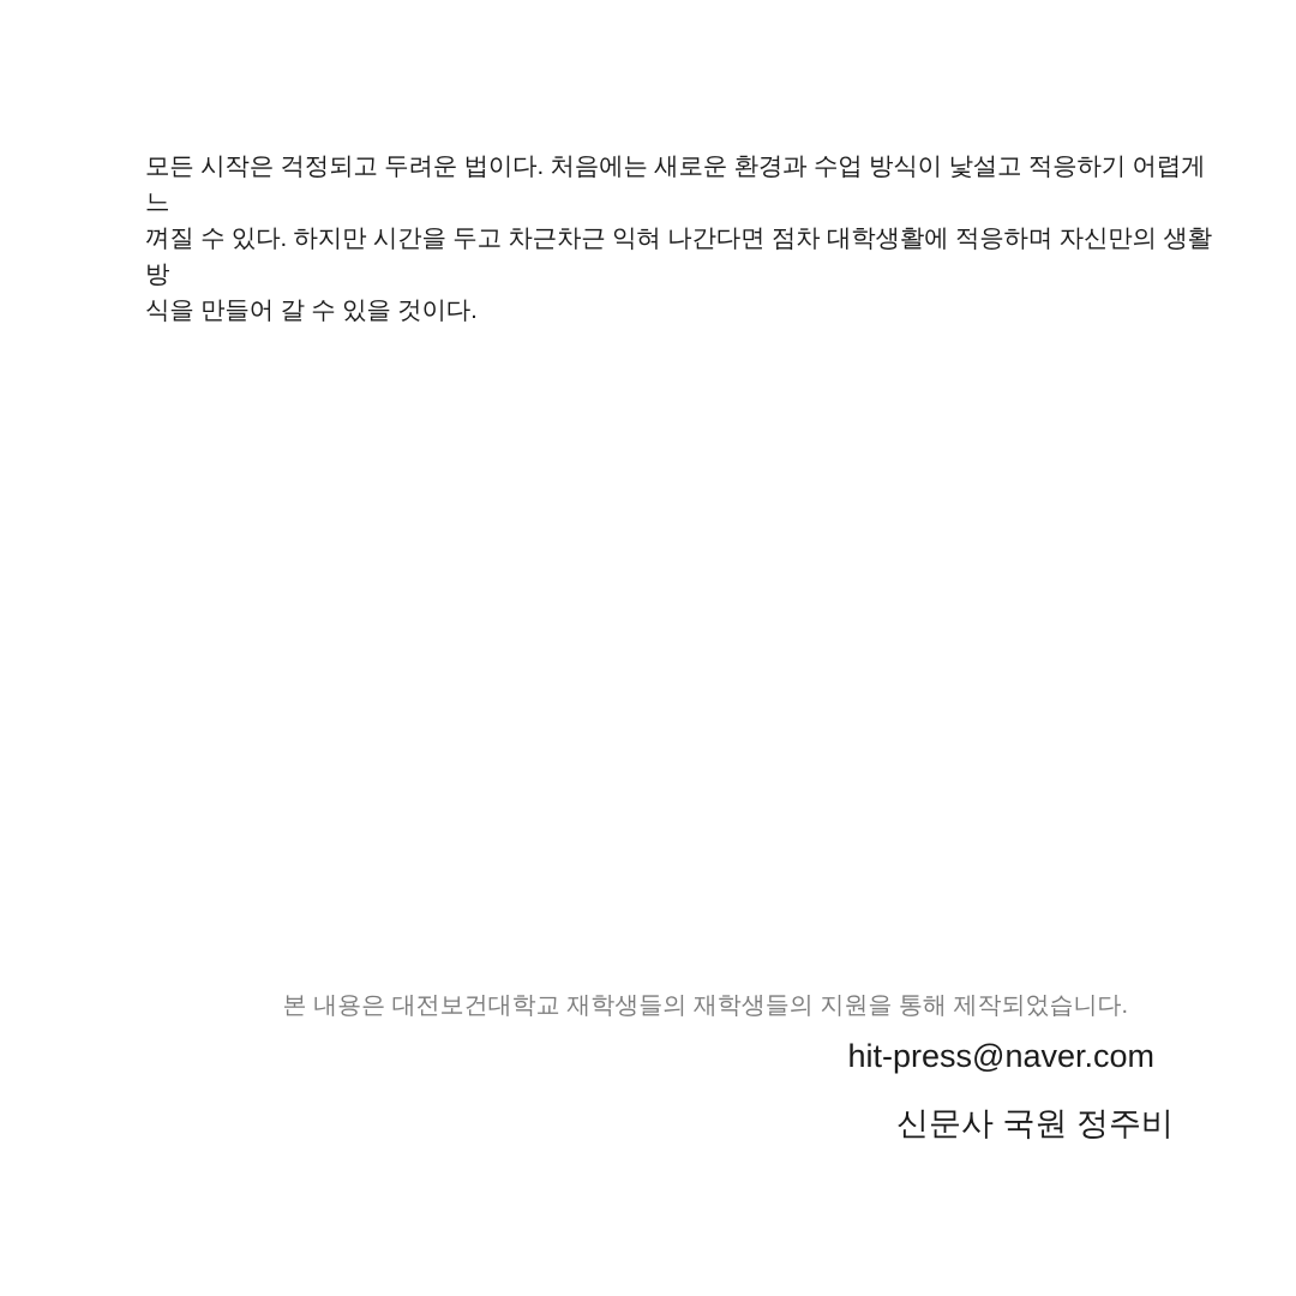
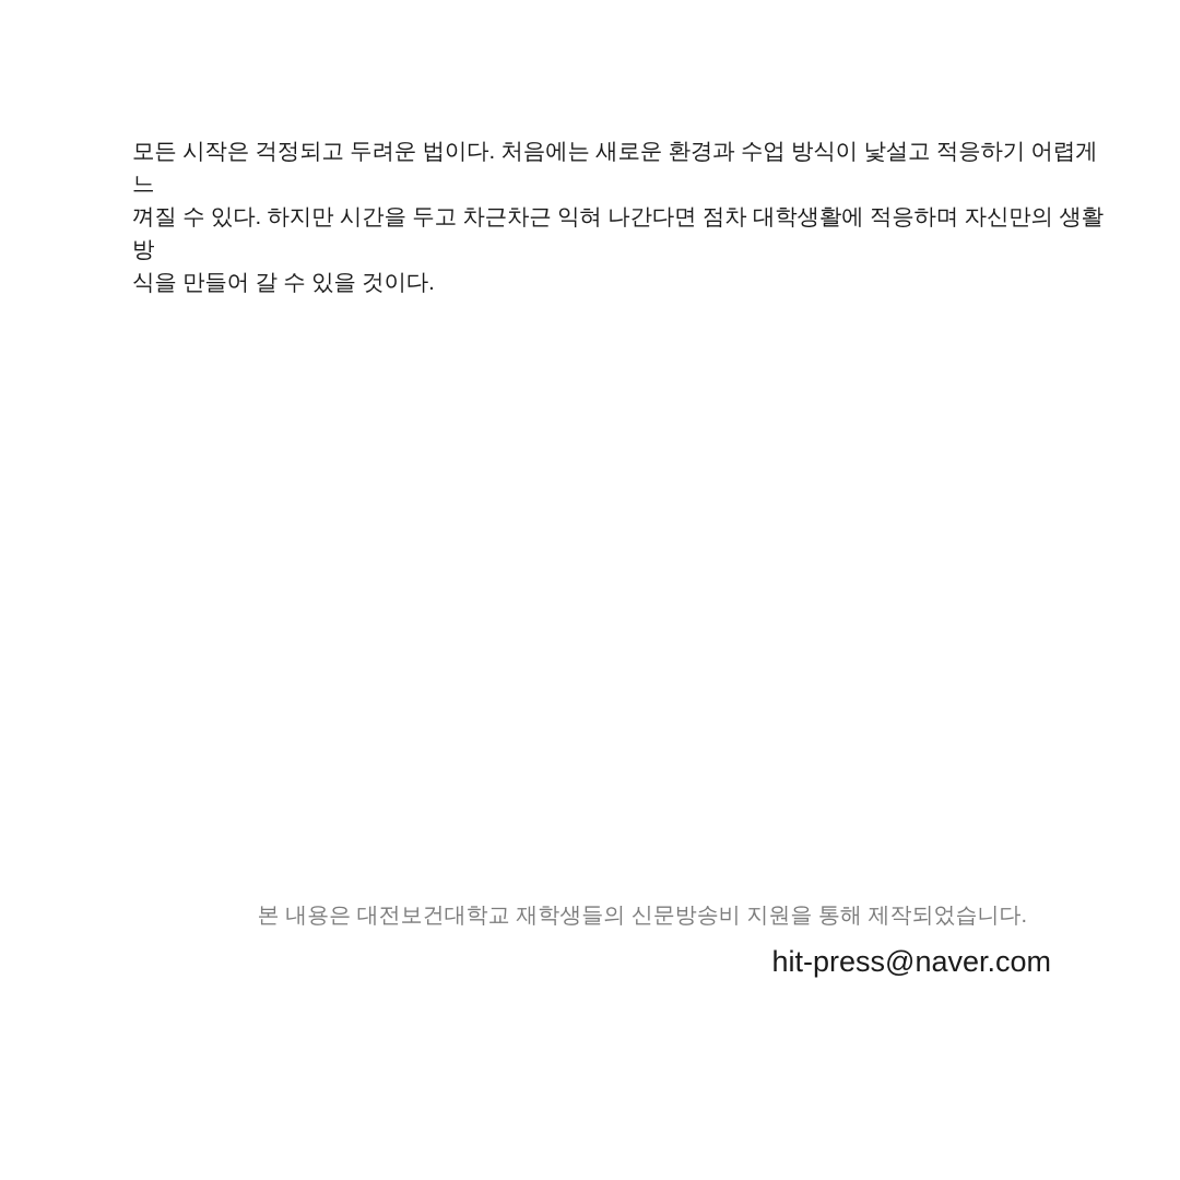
  모든 시작은 걱정되고 두려운 법이다. 처음에는 새로운 환경과 수업 방식이 낯설고 적응하기 어렵게 느
  껴질 수 있다. 하지만 시간을 두고 차근차근 익혀 나간다면 점차 대학생활에 적응하며 자신만의 생활 방
  식을 만들어 갈 수 있을 것이다.
- 본 내용은 대전보건대학교 재학생들의 재학생들의 지원을 통해 제작되었습니다.
+ 본 내용은 대전보건대학교 재학생들의 신문방송비 지원을 통해 제작되었습니다.
  hit-press@naver.com
- 신문사 국원 정주비
